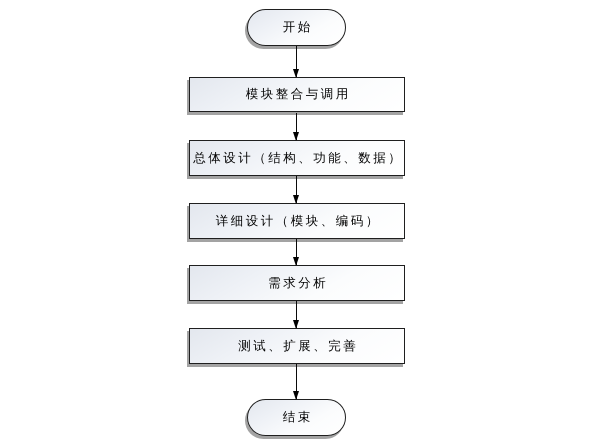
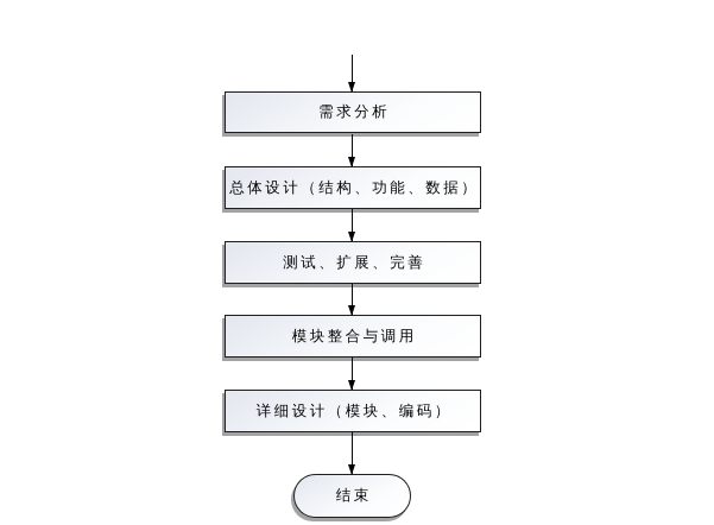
- 开始
- 模块整合与调用
+ 需求分析
  总体设计（结构、功能、数据）
- 详细设计（模块、编码）
+ 测试、扩展、完善
- 需求分析
+ 模块整合与调用
- 测试、扩展、完善
+ 详细设计（模块、编码）
  结束
